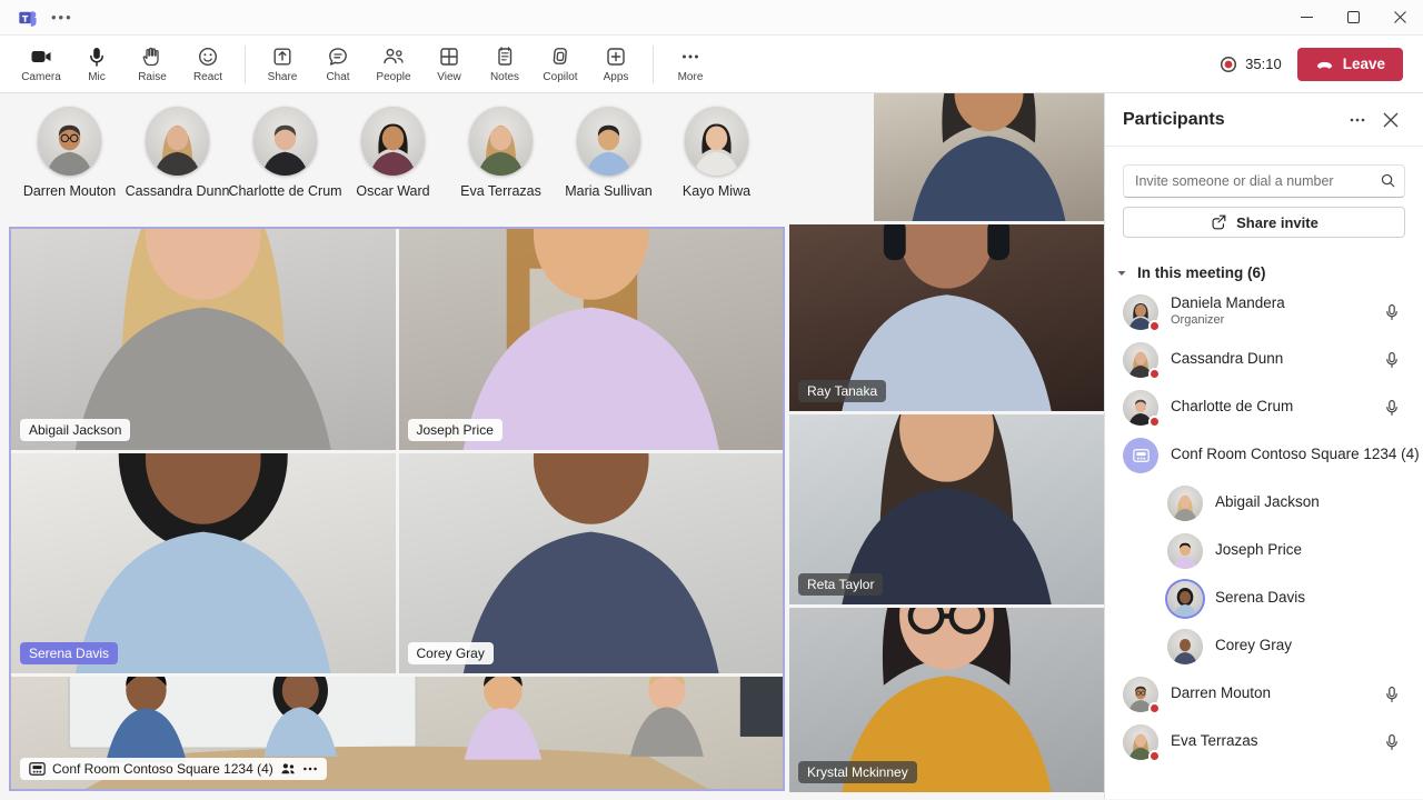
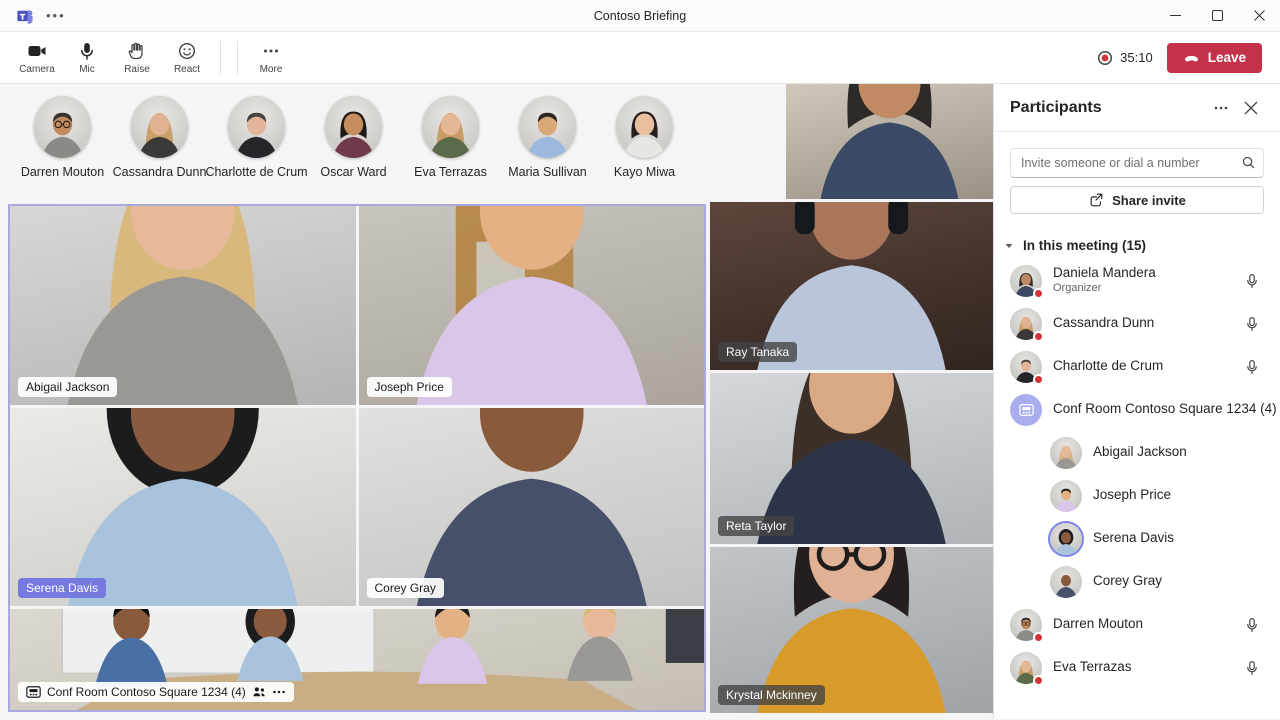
+ Contoso Briefing
  •••
  Camera
  Mic
  Raise
  React
- Share
- Chat
- People
- View
- Notes
- Copilot
- Apps
  More
  35:10
  Leave
  Darren Mouton
  Cassandra Dunn
  Charlotte de Crum
  Oscar Ward
  Eva Terrazas
  Maria Sullivan
  Kayo Miwa
  Abigail Jackson
  Joseph Price
  Serena Davis
  Corey Gray
  Conf Room Contoso Square 1234 (4)
  Ray Tanaka
  Reta Taylor
  Krystal Mckinney
  Participants
  Invite someone or dial a number
  Share invite
- In this meeting (6)
+ In this meeting (15)
  Daniela Mandera
  Organizer
  Cassandra Dunn
  Charlotte de Crum
  Conf Room Contoso Square 1234 (4)
  Abigail Jackson
  Joseph Price
  Serena Davis
  Corey Gray
  Darren Mouton
  Eva Terrazas
